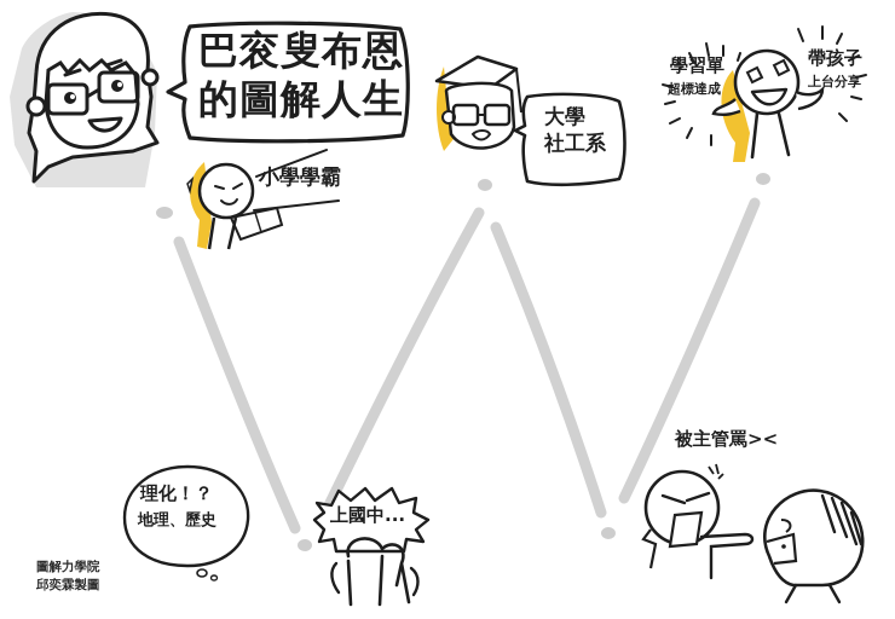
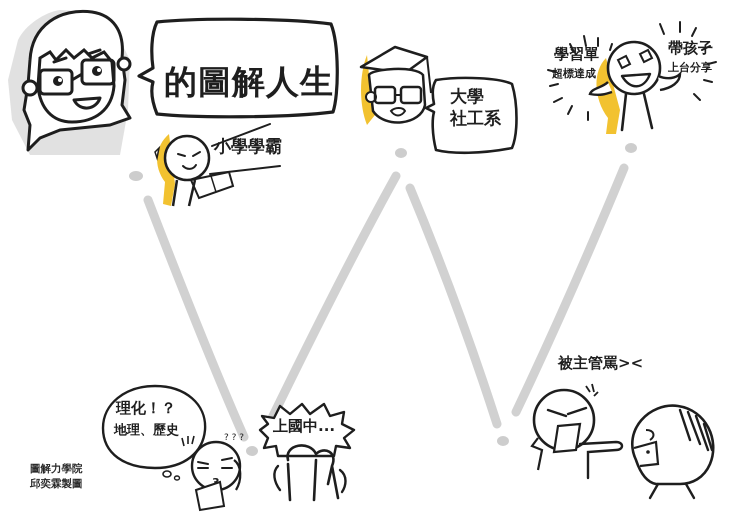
- 巴衮叟布恩
  的圖解人生
  小學學霸
  大學
  社工系
  學習單
  超標達成
  帶孩子
  上台分享
  理化！？
  地理、歷史
+ ? ? ?
  上國中...
  被主管罵><
  圖解力學院
  邱奕霖製圖
